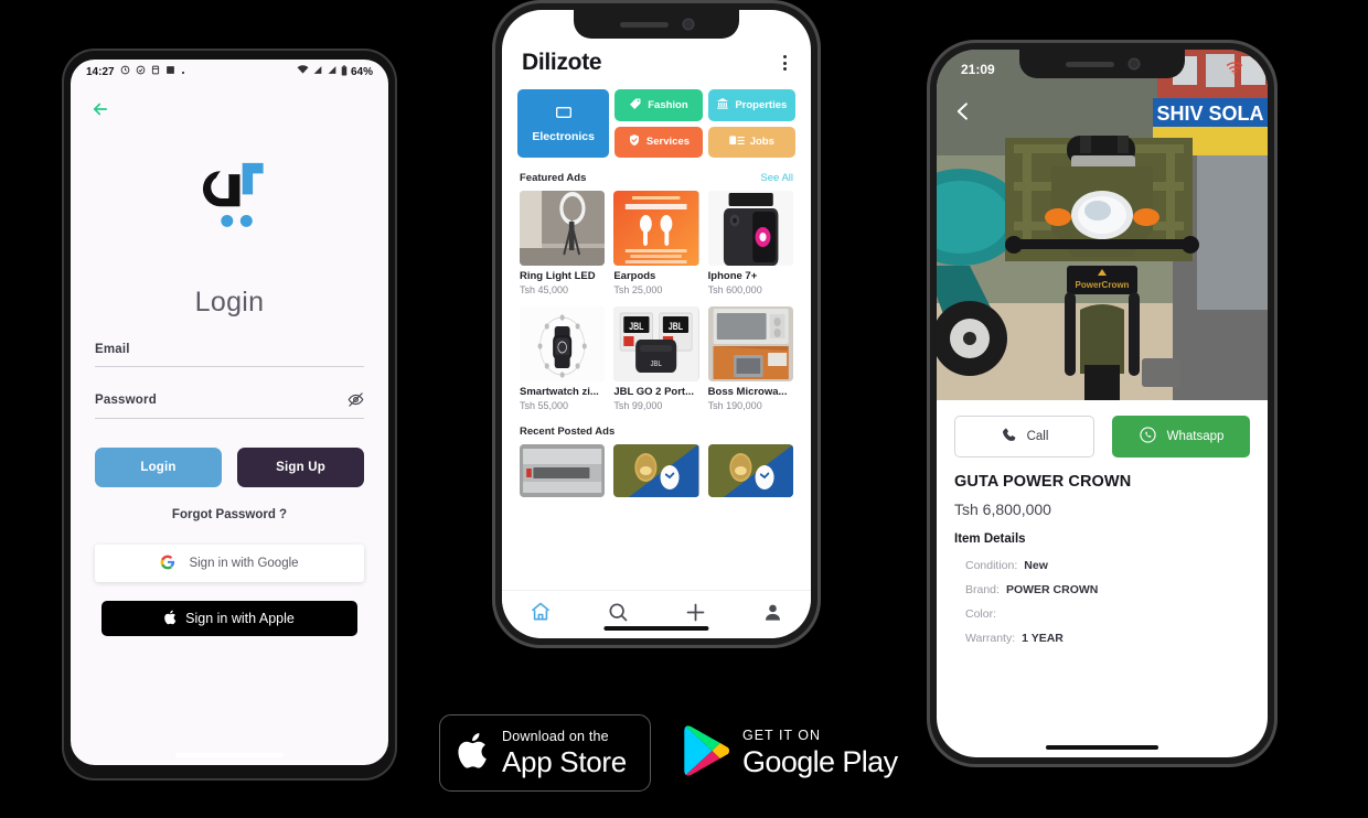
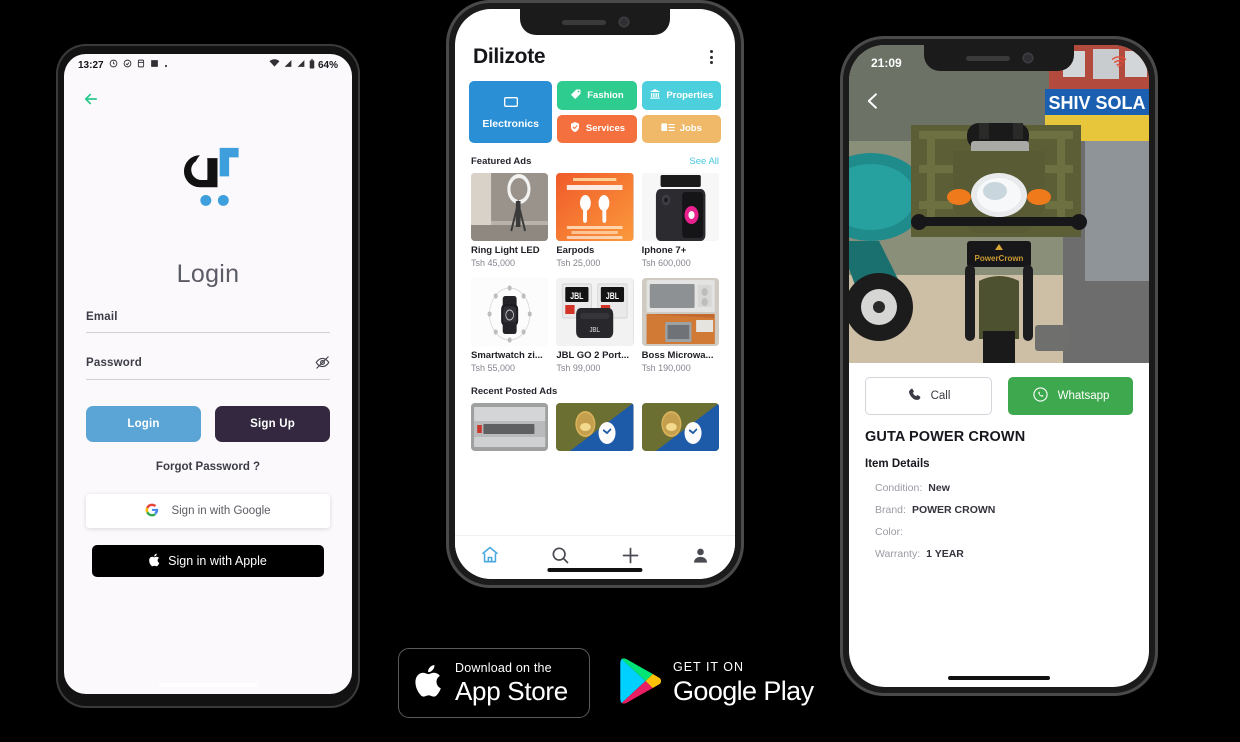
- 14:27
+ 13:27
  64%
  Login
  Email
  Password
  Login
  Sign Up
  Forgot Password ?
  Sign in with Google
  Sign in with Apple
  Dilizote
  Electronics
  Fashion
  Properties
  Services
  Jobs
  Featured Ads
  See All
  Ring Light LED
  Tsh 45,000
  Earpods
  Tsh 25,000
  Iphone 7+
  Tsh 600,000
  Smartwatch zi...
  Tsh 55,000
  JBL
  JBL
  JBL GO 2 Port...
  Tsh 99,000
  Boss Microwa...
  Tsh 190,000
  Recent Posted Ads
  SHIV SOLA
  PowerCrown
  21:09
  Call
  Whatsapp
  GUTA POWER CROWN
- Tsh 6,800,000
  Item Details
  Condition:
  New
  Brand:
  POWER CROWN
  Color:
  Warranty:
  1 YEAR
  Download on the
  App Store
  GET IT ON
  Google Play
